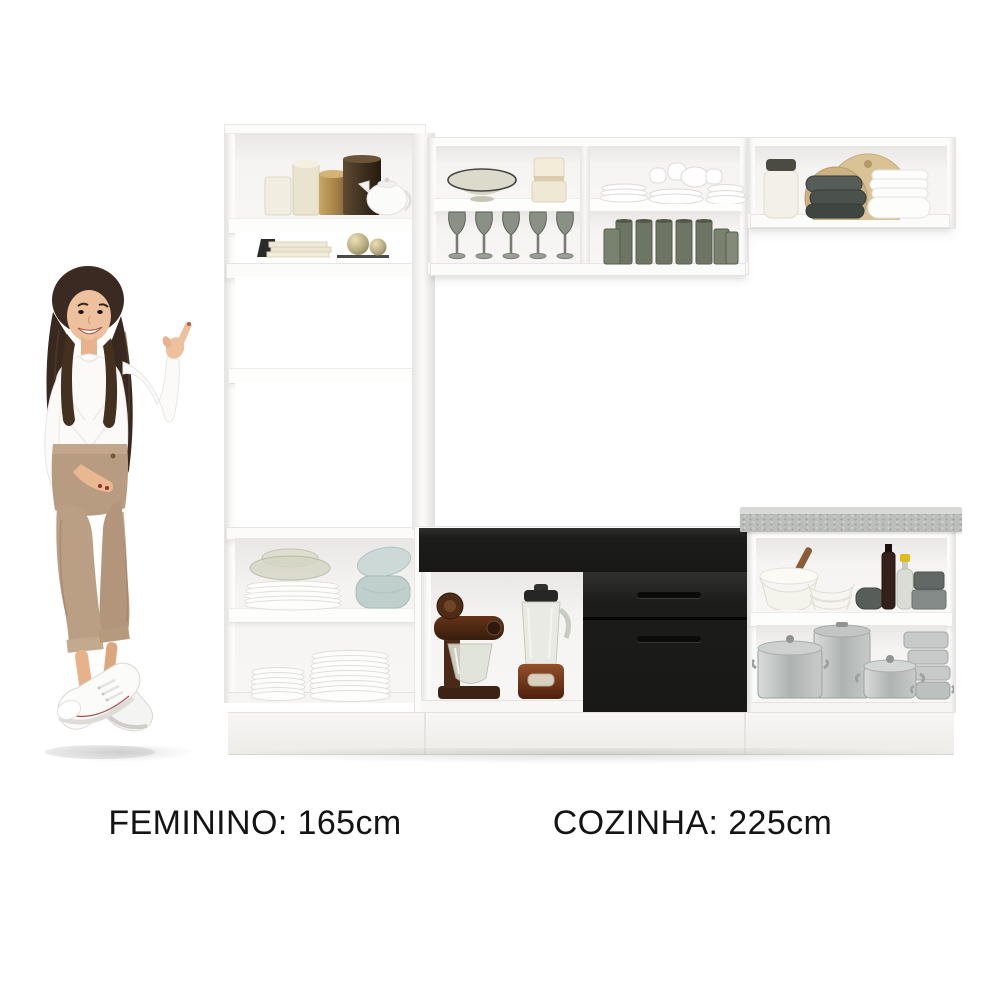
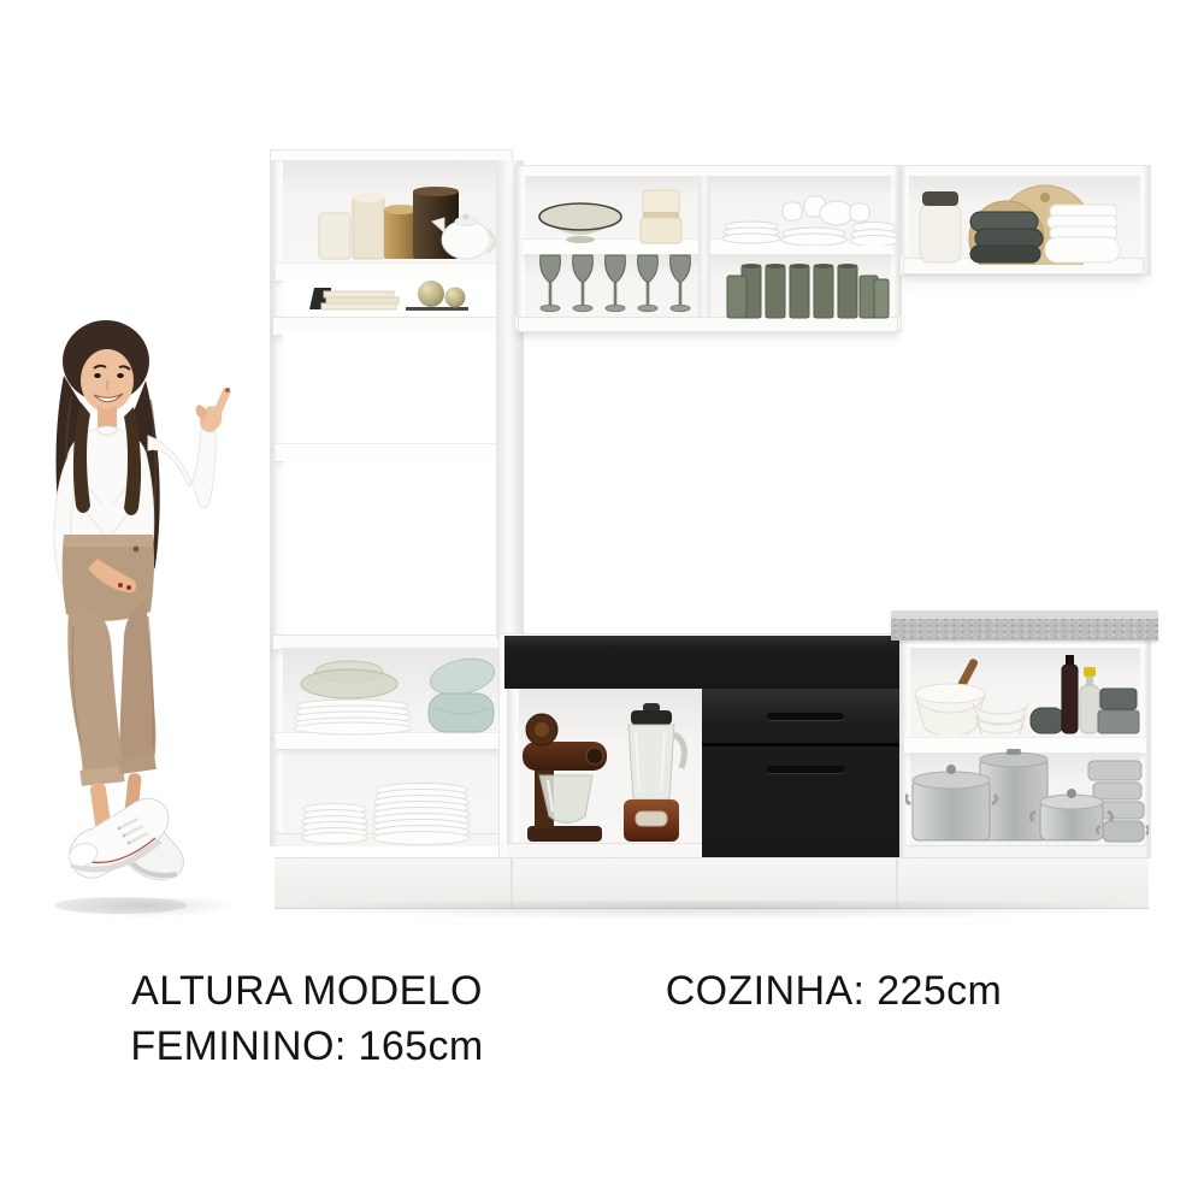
+ ALTURA MODELO
  FEMININO: 165cm
  COZINHA: 225cm
